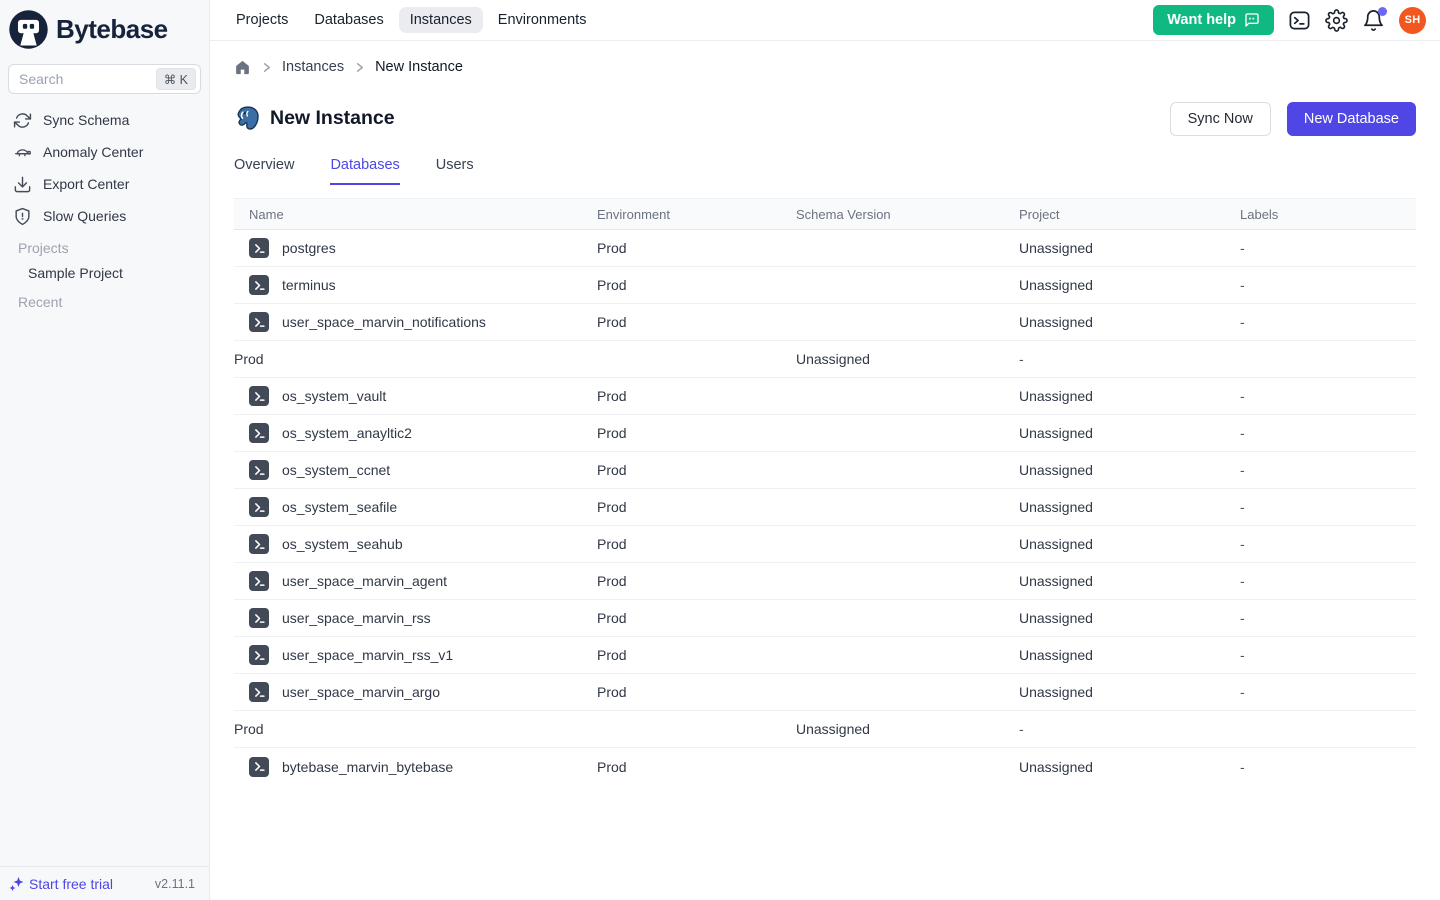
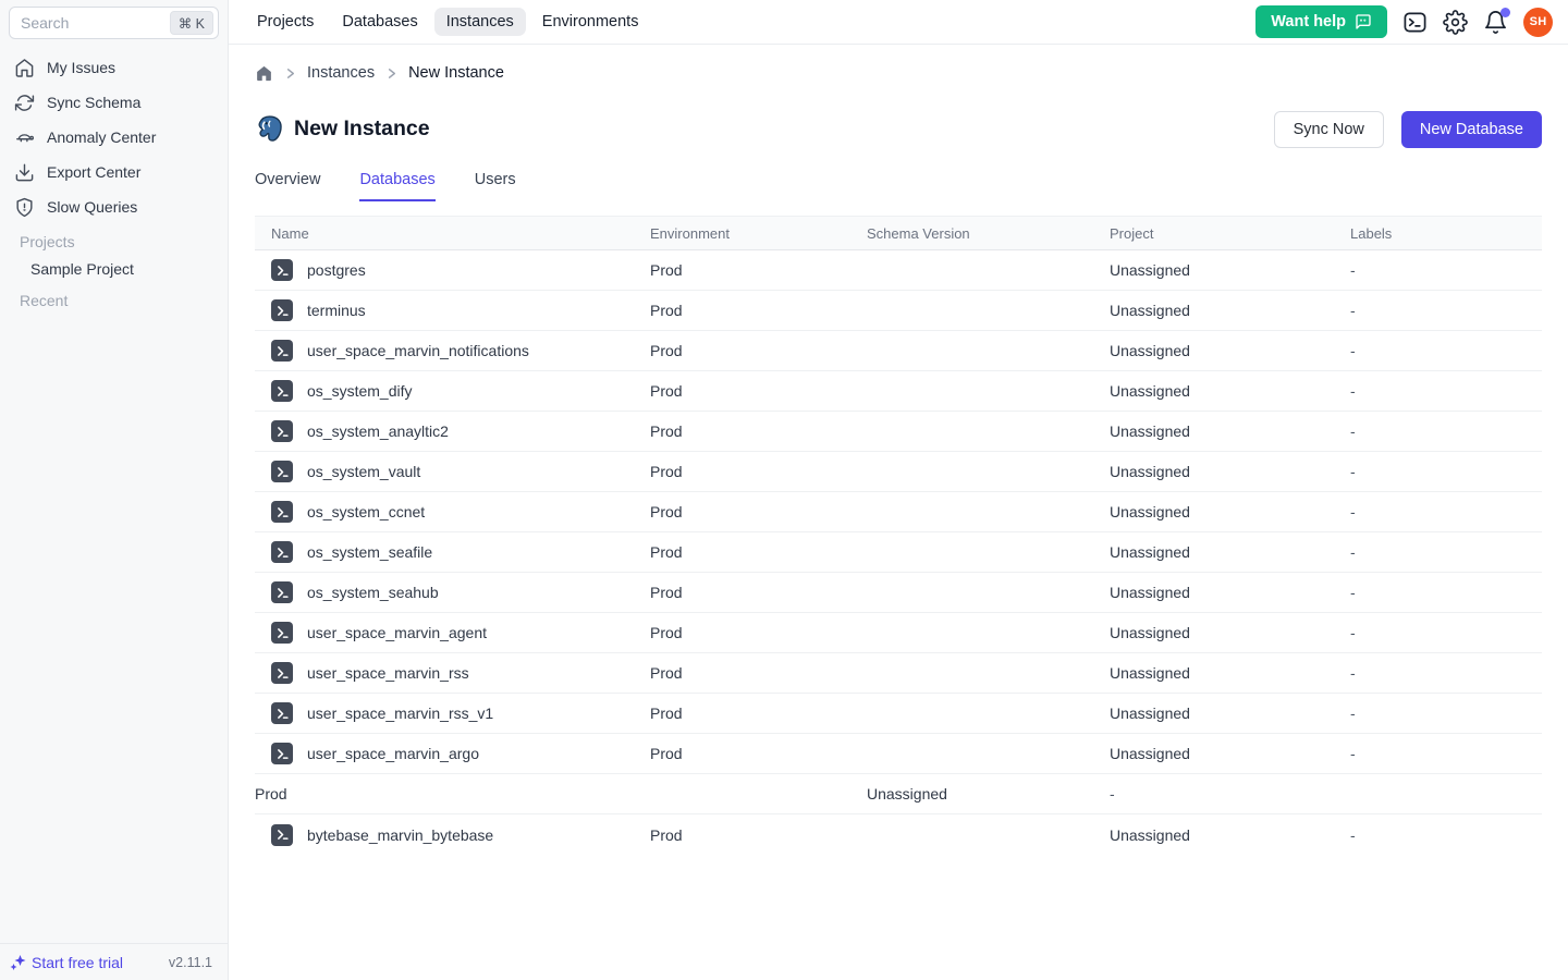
- Bytebase
  Search
  ⌘ K
+ My Issues
  Sync Schema
  Anomaly Center
  Export Center
  Slow Queries
  Projects
  Sample Project
  Recent
  Start free trial
  v2.11.1
  Projects
  Databases
  Instances
  Environments
  Want help
  SH
  Instances
  New Instance
  New Instance
  Sync Now
  New Database
  Overview
  Databases
  Users
  Name
  Environment
  Schema Version
  Project
  Labels
  postgres
  Prod
  Unassigned
  -
  terminus
  Prod
  Unassigned
  -
  user_space_marvin_notifications
  Prod
  Unassigned
  -
+ os_system_dify
  Prod
  Unassigned
  -
- os_system_vault
+ os_system_anayltic2
  Prod
  Unassigned
  -
- os_system_anayltic2
+ os_system_vault
  Prod
  Unassigned
  -
  os_system_ccnet
  Prod
  Unassigned
  -
  os_system_seafile
  Prod
  Unassigned
  -
  os_system_seahub
  Prod
  Unassigned
  -
  user_space_marvin_agent
  Prod
  Unassigned
  -
  user_space_marvin_rss
  Prod
  Unassigned
  -
  user_space_marvin_rss_v1
  Prod
  Unassigned
  -
  user_space_marvin_argo
  Prod
  Unassigned
  -
  Prod
  Unassigned
  -
  bytebase_marvin_bytebase
  Prod
  Unassigned
  -
